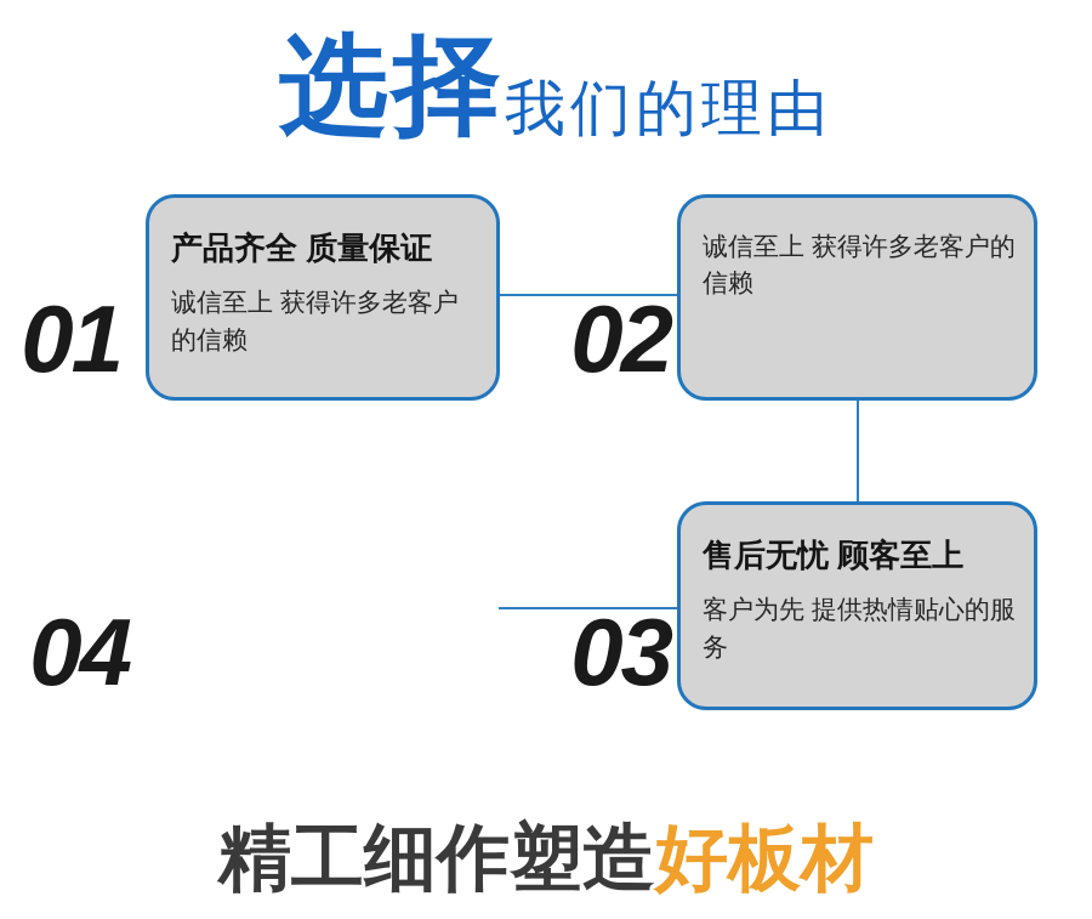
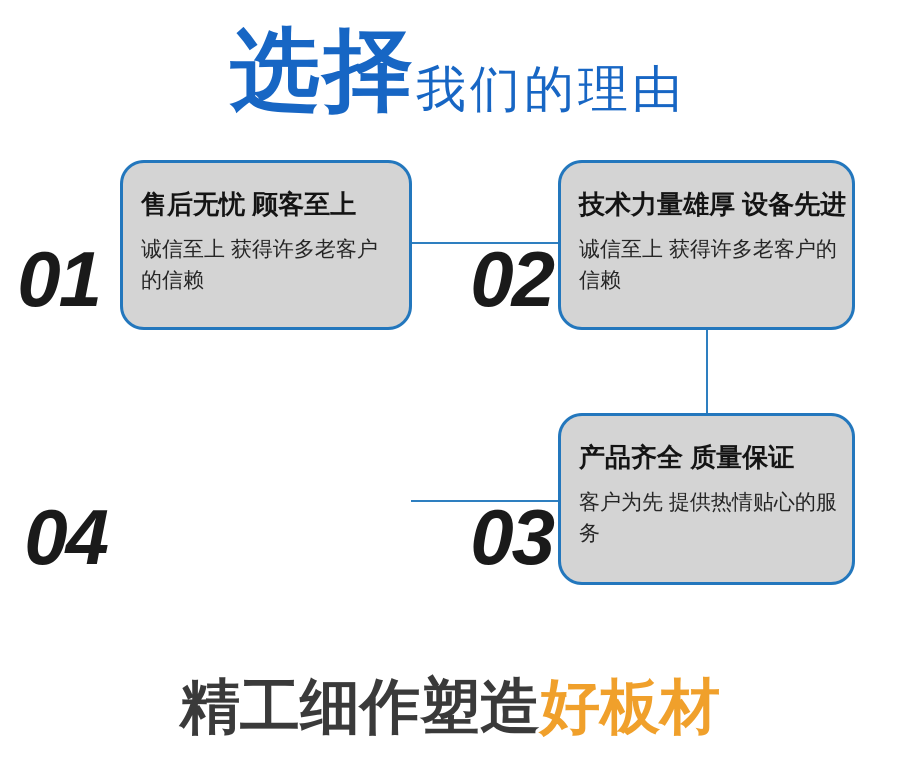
  选择
  我们的理由
  01
  02
  03
  04
- 产品齐全 质量保证
+ 售后无忧 顾客至上
  诚信至上 获得许多老客户的信赖
+ 技术力量雄厚 设备先进
  诚信至上 获得许多老客户的信赖
- 售后无忧 顾客至上
+ 产品齐全 质量保证
  客户为先 提供热情贴心的服务
  精工细作塑造好板材
